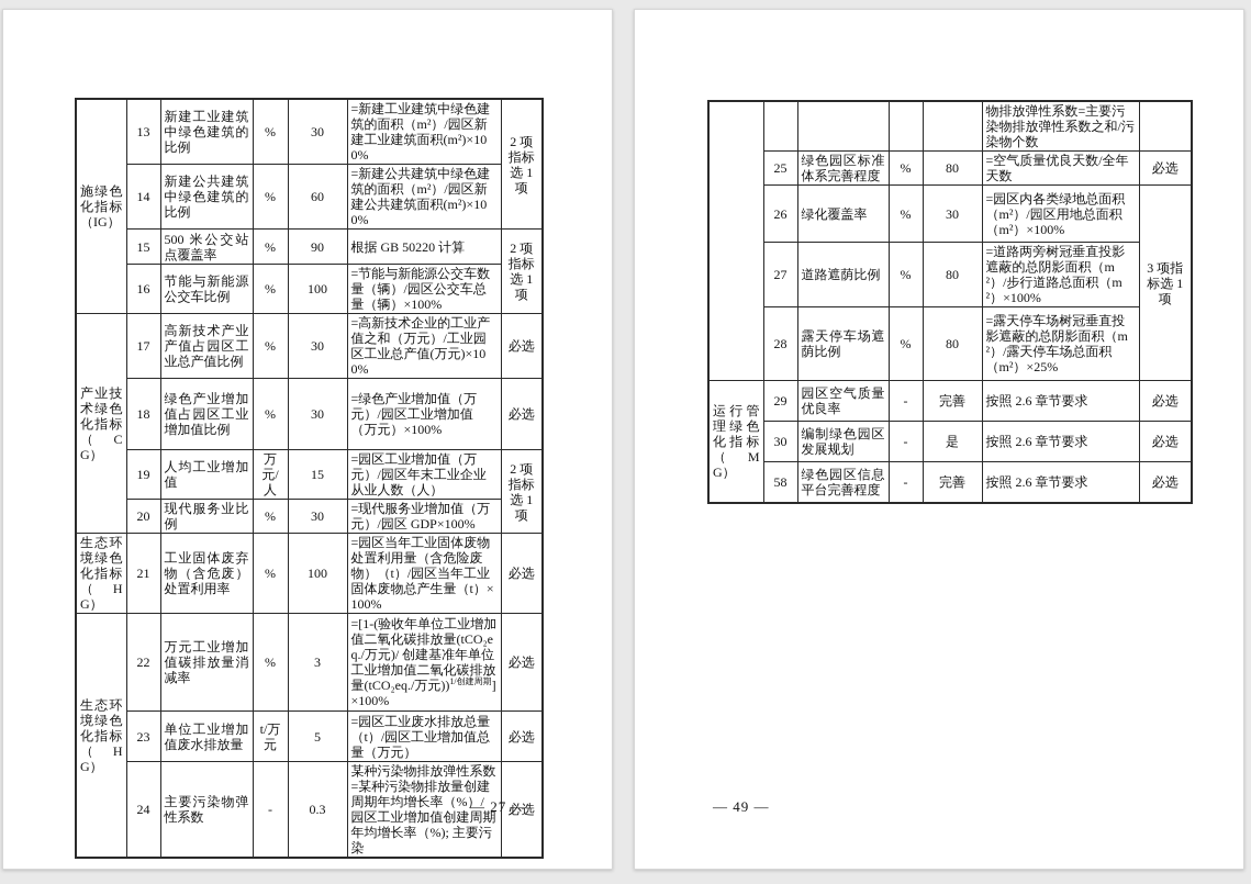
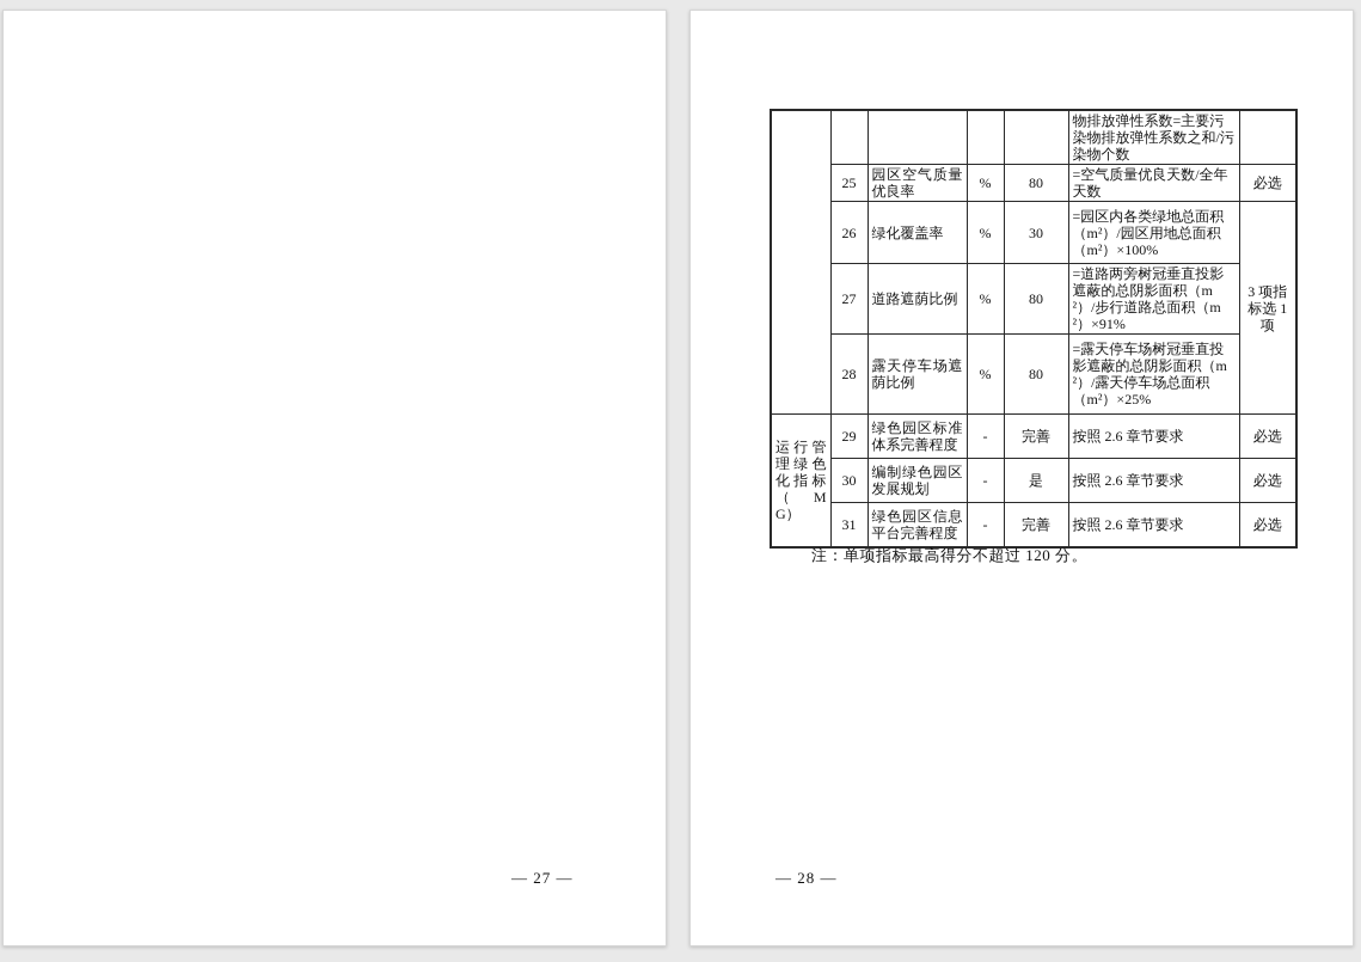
- 施绿色化指标（IG）	13	新建工业建筑中绿色建筑的比例	%	30	=新建工业建筑中绿色建筑的面积（m²）/园区新建工业建筑面积(m²)×100%	2 项指标选 1 项
- 14	新建公共建筑中绿色建筑的比例	%	60	=新建公共建筑中绿色建筑的面积（m²）/园区新建公共建筑面积(m²)×100%
- 15	500 米公交站点覆盖率	%	90	根据 GB 50220 计算	2 项指标选 1 项
- 16	节能与新能源公交车比例	%	100	=节能与新能源公交车数量（辆）/园区公交车总量（辆）×100%
- 产业技术绿色化指标（CG）	17	高新技术产业产值占园区工业总产值比例	%	30	=高新技术企业的工业产值之和（万元）/工业园区工业总产值(万元)×100%	必选
- 18	绿色产业增加值占园区工业增加值比例	%	30	=绿色产业增加值（万元）/园区工业增加值（万元）×100%	必选
- 19	人均工业增加值	万元/人	15	=园区工业增加值（万元）/园区年末工业企业从业人数（人）	2 项指标选 1 项
- 20	现代服务业比例	%	30	=现代服务业增加值（万元）/园区 GDP×100%
- 生态环境绿色化指标（HG）	21	工业固体废弃物（含危废）处置利用率	%	100	=园区当年工业固体废物处置利用量（含危险废物）（t）/园区当年工业固体废物总产生量（t）×100%	必选
- 生态环境绿色化指标（HG）	22	万元工业增加值碳排放量消减率	%	3	=[1-(验收年单位工业增加值二氧化碳排放量(tCO₂eq./万元)/ 创建基准年单位工业增加值二氧化碳排放量(tCO₂eq./万元))1/创建周期]×100%	必选
- 23	单位工业增加值废水排放量	t/万元	5	=园区工业废水排放总量（t）/园区工业增加值总量（万元）	必选
- 24	主要污染物弹性系数	-	0.3	某种污染物排放弹性系数=某种污染物排放量创建周期年均增长率（%）/园区工业增加值创建周期年均增长率（%); 主要污染	必选
  — 27 —
  					物排放弹性系数=主要污染物排放弹性系数之和/污染物个数
- 25	绿色园区标准体系完善程度	%	80	=空气质量优良天数/全年天数	必选
+ 25	园区空气质量优良率	%	80	=空气质量优良天数/全年天数	必选
  26	绿化覆盖率	%	30	=园区内各类绿地总面积（m²）/园区用地总面积（m²）×100%	3 项指标选 1 项
- 27	道路遮荫比例	%	80	=道路两旁树冠垂直投影遮蔽的总阴影面积（m²）/步行道路总面积（m²）×100%
+ 27	道路遮荫比例	%	80	=道路两旁树冠垂直投影遮蔽的总阴影面积（m²）/步行道路总面积（m²）×91%
  28	露天停车场遮荫比例	%	80	=露天停车场树冠垂直投影遮蔽的总阴影面积（m²）/露天停车场总面积（m²）×25%
- 运行管理绿色化指标（MG）	29	园区空气质量优良率	-	完善	按照 2.6 章节要求	必选
+ 运行管理绿色化指标（MG）	29	绿色园区标准体系完善程度	-	完善	按照 2.6 章节要求	必选
  30	编制绿色园区发展规划	-	是	按照 2.6 章节要求	必选
- 58	绿色园区信息平台完善程度	-	完善	按照 2.6 章节要求	必选
+ 31	绿色园区信息平台完善程度	-	完善	按照 2.6 章节要求	必选
+ 注：单项指标最高得分不超过 120 分。
- — 49 —
+ — 28 —
